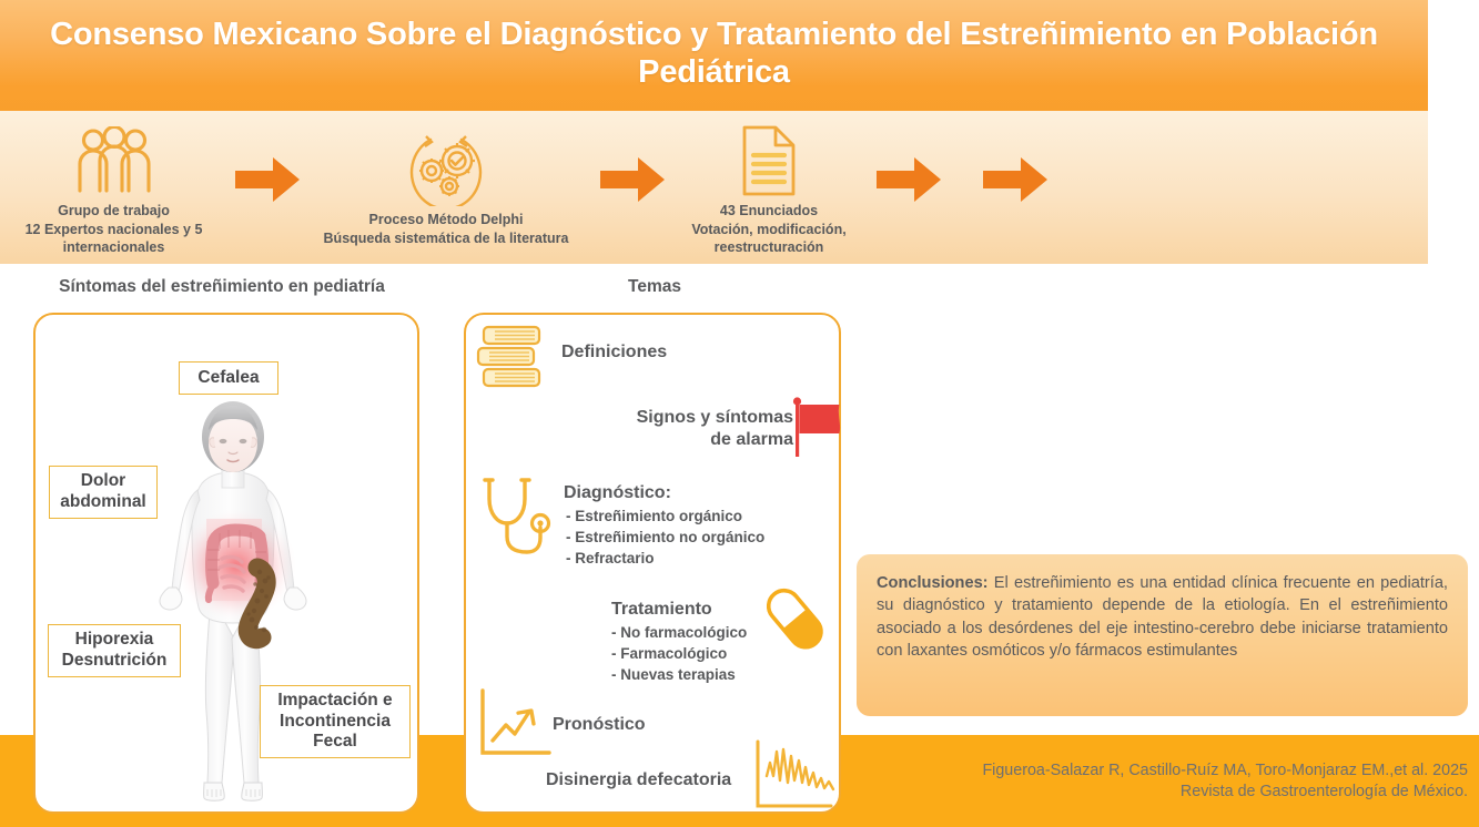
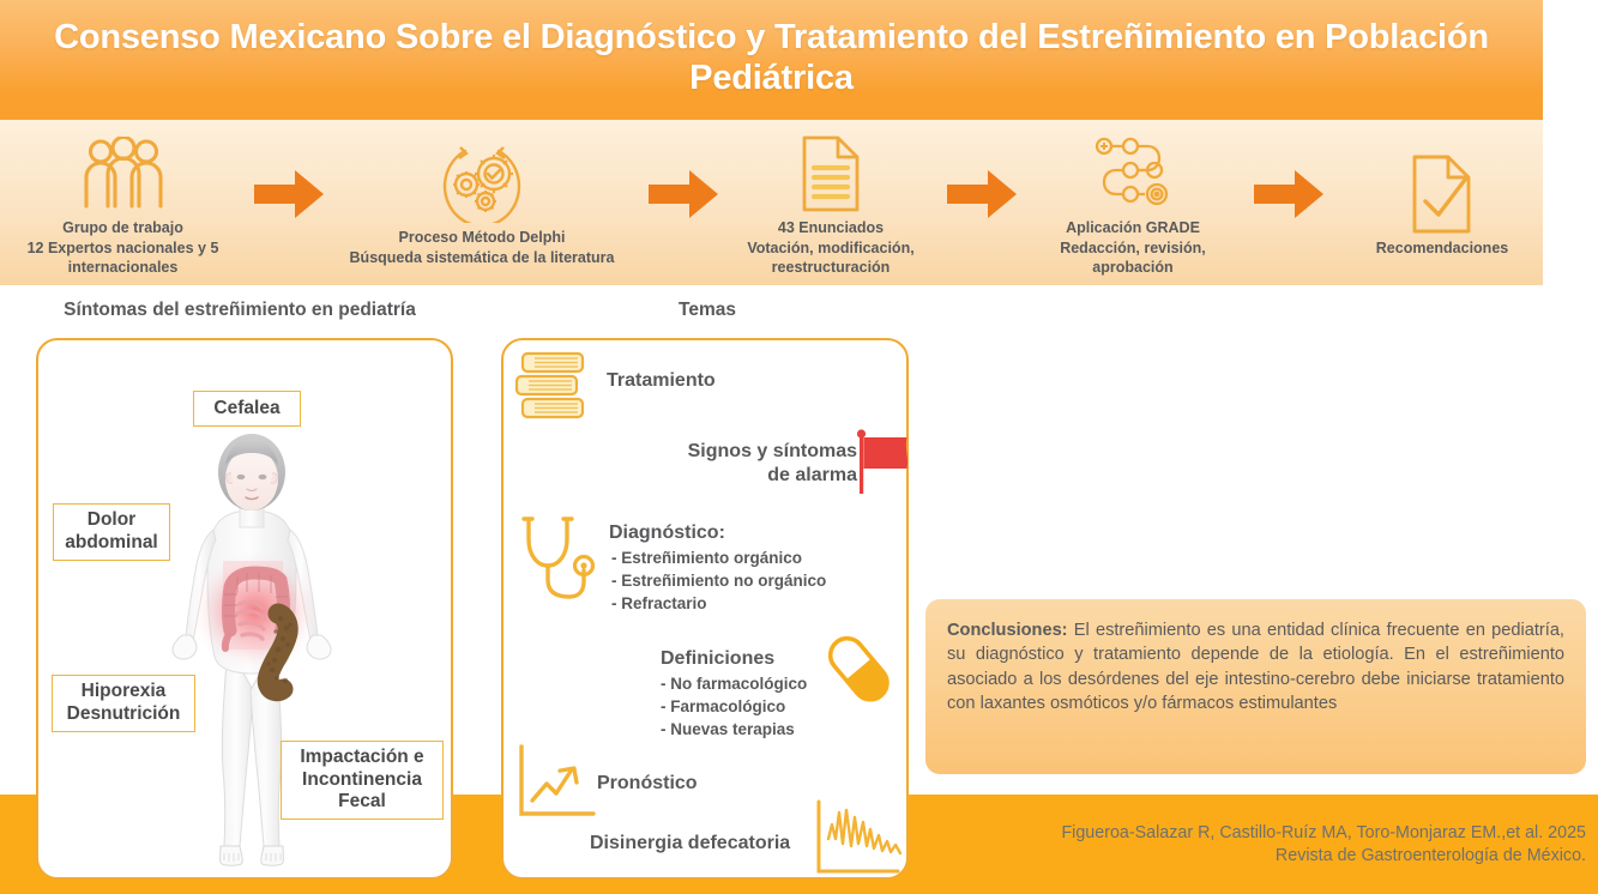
  Consenso Mexicano Sobre el Diagnóstico y Tratamiento del Estreñimiento en Población Pediátrica
  Grupo de trabajo
  12 Expertos nacionales y 5
  internacionales
  Proceso Método Delphi
  Búsqueda sistemática de la literatura
  43 Enunciados
  Votación, modificación,
  reestructuración
+ Aplicación GRADE
+ Redacción, revisión,
+ aprobación
+ Recomendaciones
  Síntomas del estreñimiento en pediatría
  Temas
  Cefalea
  Dolor
  abdominal
  Hiporexia
  Desnutrición
  Impactación e
  Incontinencia
  Fecal
- Definiciones
+ Tratamiento
  Signos y síntomas
  de alarma
  Diagnóstico:
  - Estreñimiento orgánico
  - Estreñimiento no orgánico
  - Refractario
- Tratamiento
+ Definiciones
  - No farmacológico
  - Farmacológico
  - Nuevas terapias
  Pronóstico
  Disinergia defecatoria
  Conclusiones: El estreñimiento es una entidad clínica frecuente en pediatría, su diagnóstico y tratamiento depende de la etiología. En el estreñimiento asociado a los desórdenes del eje intestino-cerebro debe iniciarse tratamiento con laxantes osmóticos y/o fármacos estimulantes
  Figueroa-Salazar R, Castillo-Ruíz MA, Toro-Monjaraz EM.,et al. 2025
  Revista de Gastroenterología de México.
